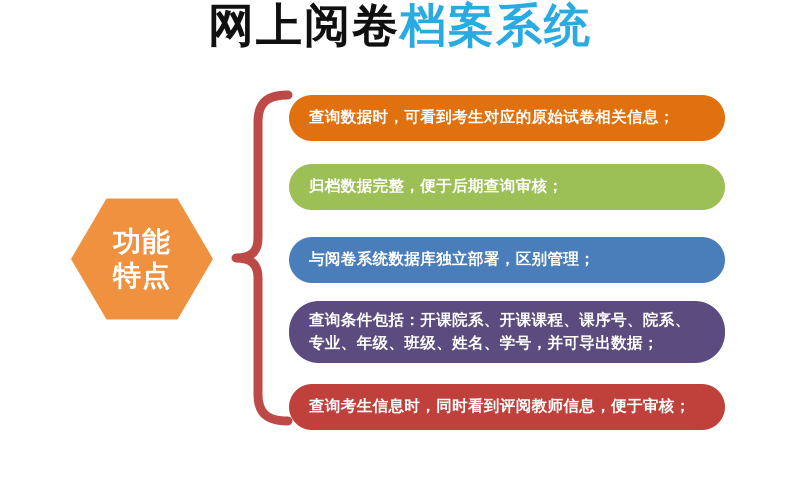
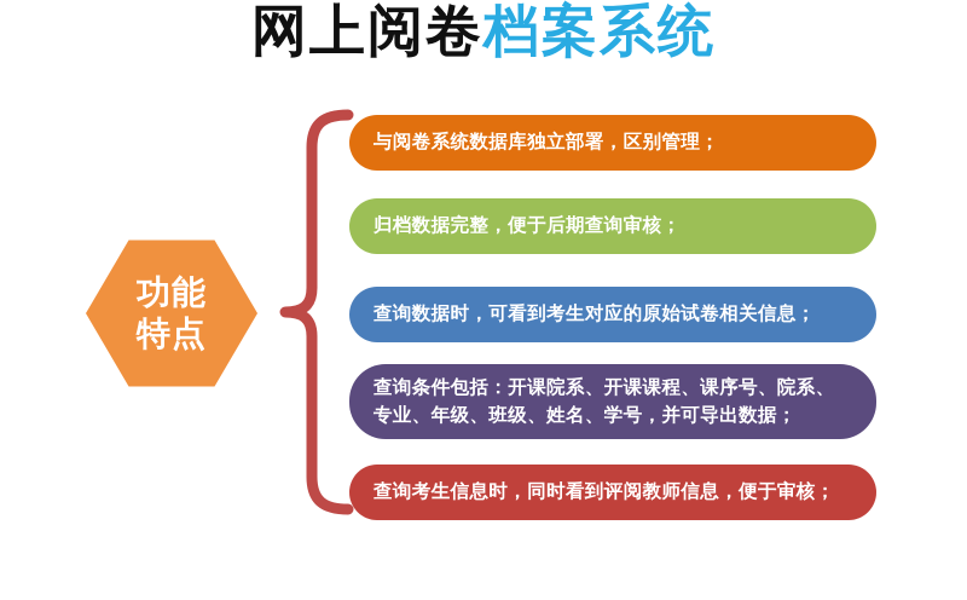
  网上阅卷档案系统
  功能
  特点
- 查询数据时，可看到考生对应的原始试卷相关信息；
+ 与阅卷系统数据库独立部署，区别管理；
  归档数据完整，便于后期查询审核；
- 与阅卷系统数据库独立部署，区别管理；
+ 查询数据时，可看到考生对应的原始试卷相关信息；
  查询条件包括：开课院系、开课课程、课序号、院系、
  专业、年级、班级、姓名、学号，并可导出数据；
  查询考生信息时，同时看到评阅教师信息，便于审核；
